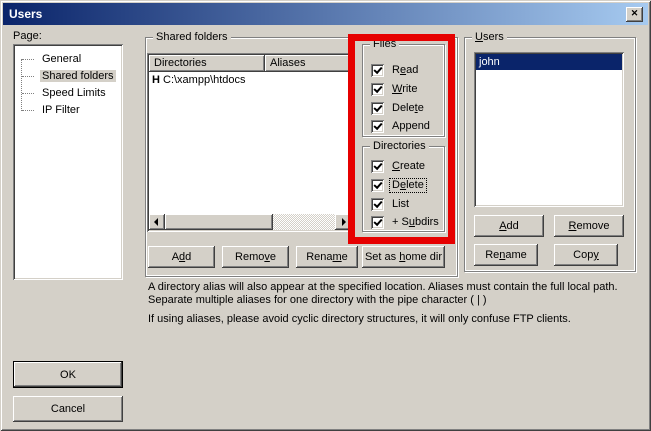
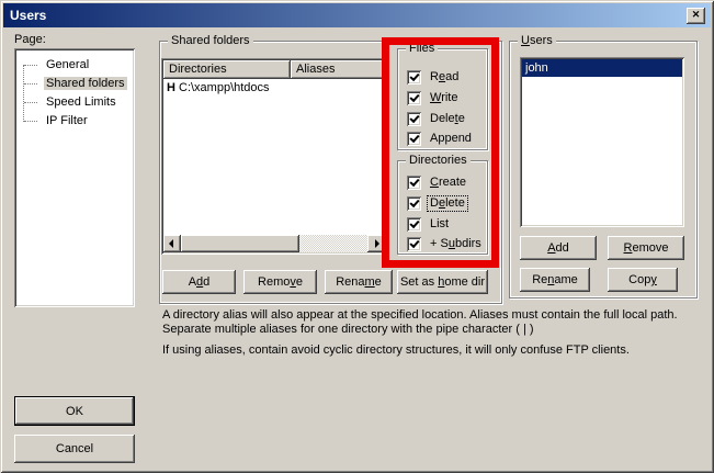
  Users
  ✕
  Page:
  General
  Shared folders
  Speed Limits
  IP Filter
  Shared folders
  Directories
  Aliases
  H
  C:\xampp\htdocs
  Files
  Read
  Write
  Delete
  Append
  Directories
  Create
  Delete
  List
  + Subdirs
  Add
  Remove
  Rename
  Set as home dir
  Users
  john
  Add
  Remove
  Rename
  Copy
  A directory alias will also appear at the specified location. Aliases must contain the full local path. Separate multiple aliases for one directory with the pipe character ( | )
- If using aliases, please avoid cyclic directory structures, it will only confuse FTP clients.
+ If using aliases, contain avoid cyclic directory structures, it will only confuse FTP clients.
  OK
  Cancel
